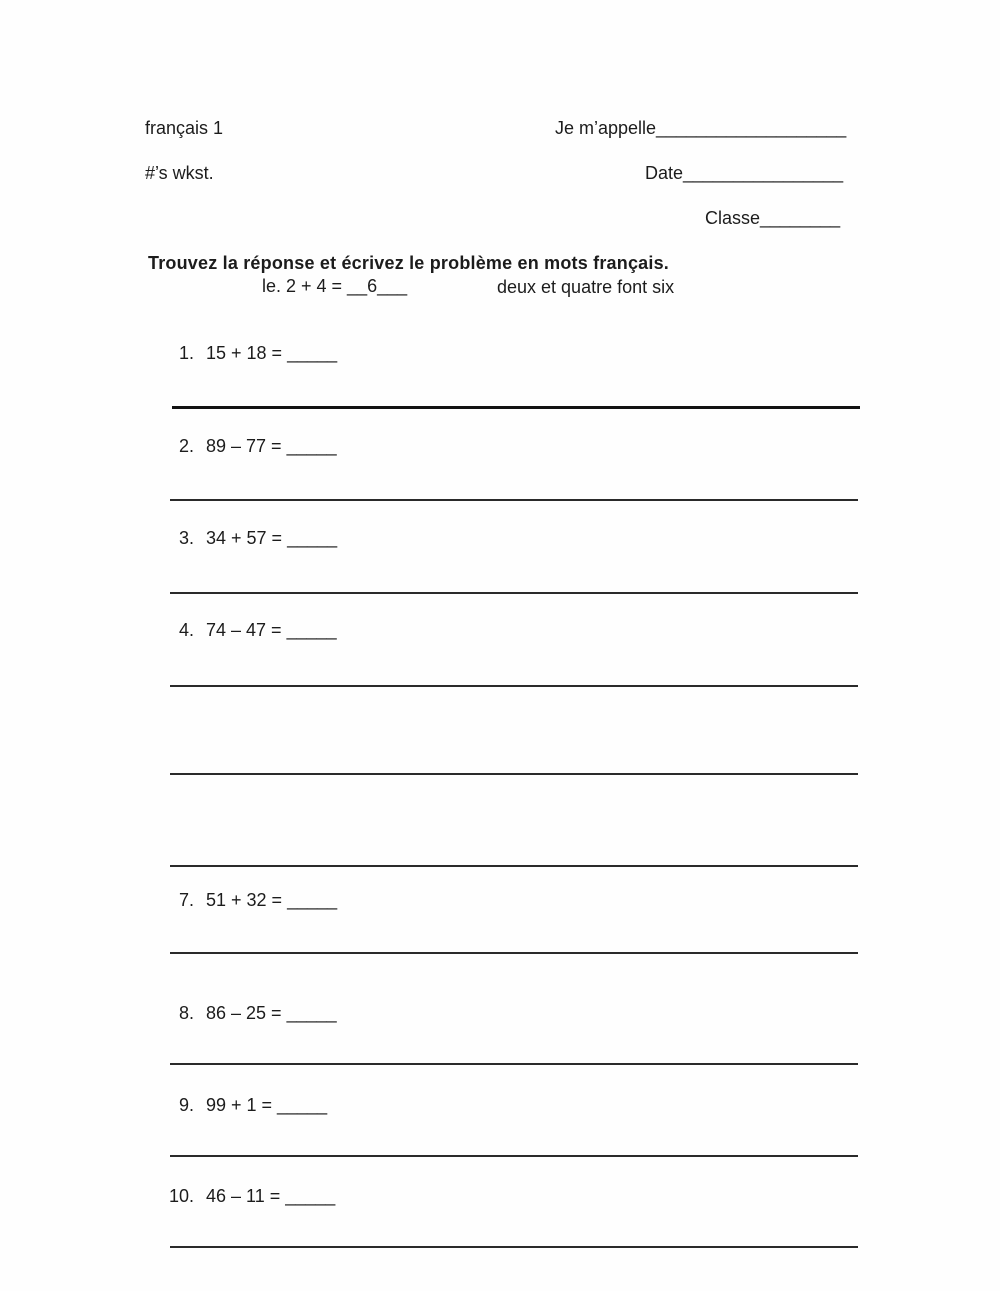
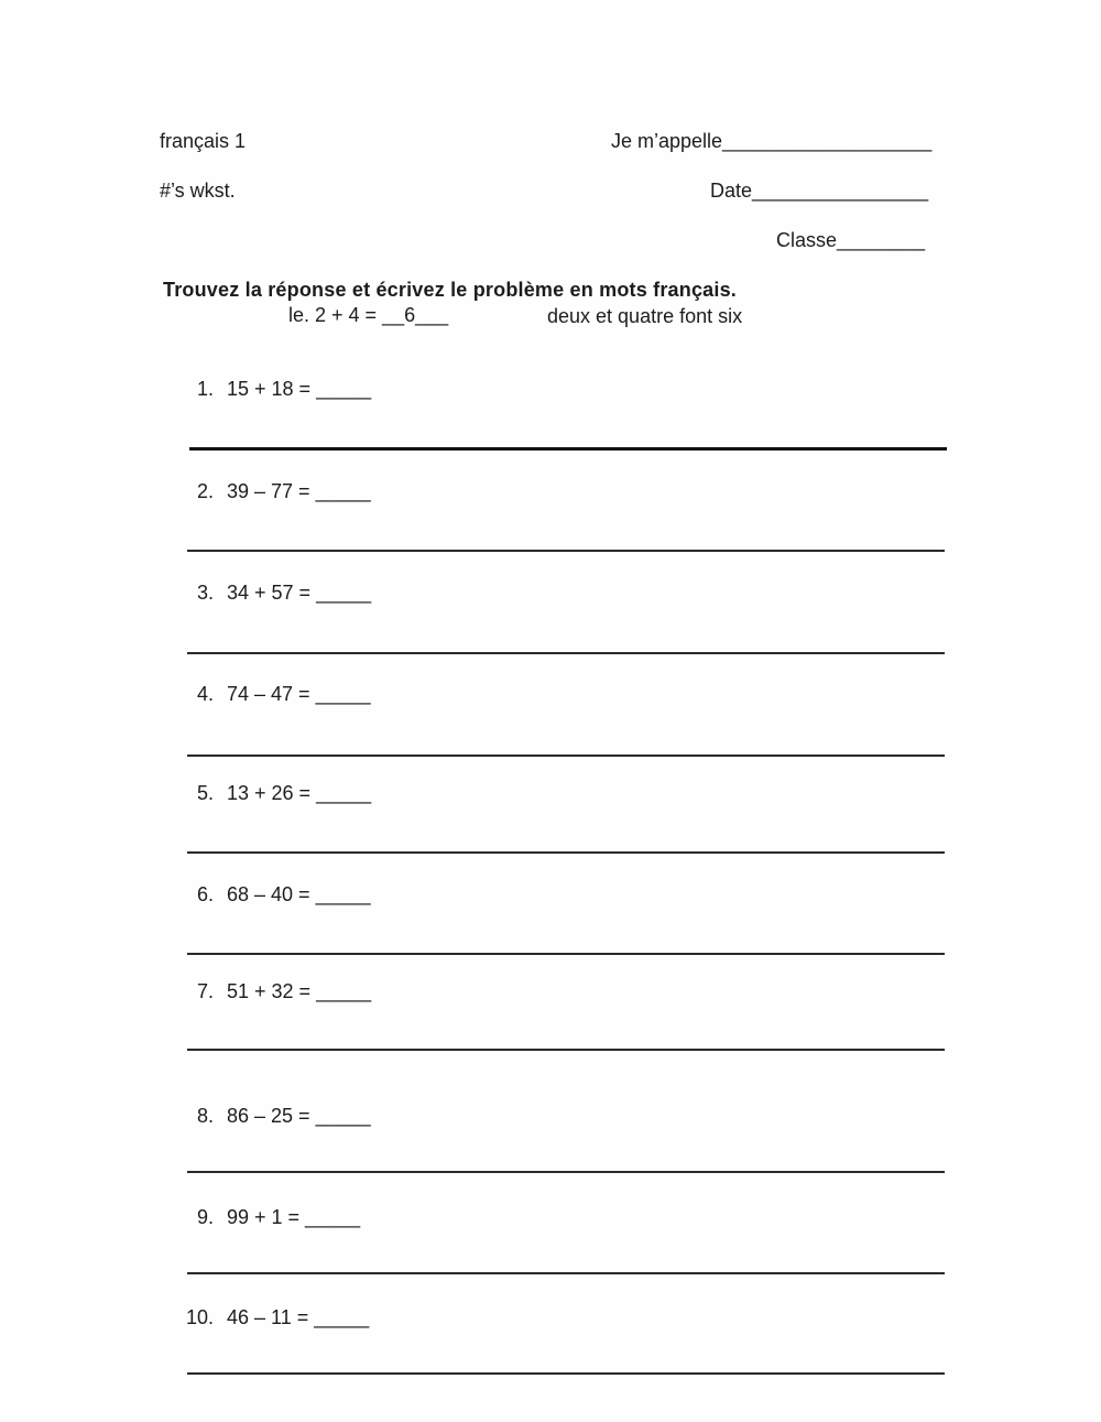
  français 1
  Je m’appelle___________________
  #’s wkst.
  Date________________
  Classe________
  Trouvez la réponse et écrivez le problème en mots français.
  le. 2 + 4 = __6___
  deux et quatre font six
  1. 15 + 18 = _____
- 2. 89 – 77 = _____
+ 2. 39 – 77 = _____
  3. 34 + 57 = _____
  4. 74 – 47 = _____
+ 5. 13 + 26 = _____
+ 6. 68 – 40 = _____
  7. 51 + 32 = _____
  8. 86 – 25 = _____
  9. 99 + 1 = _____
  10. 46 – 11 = _____
